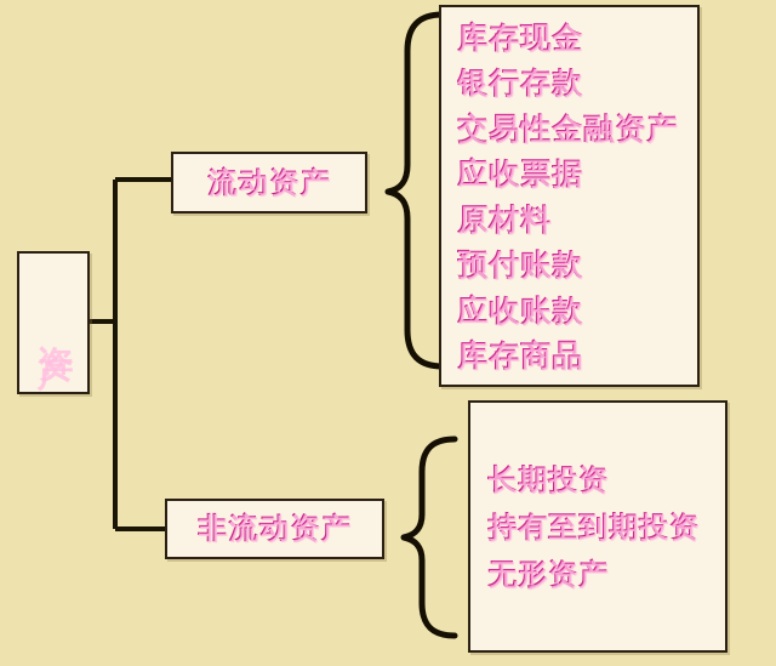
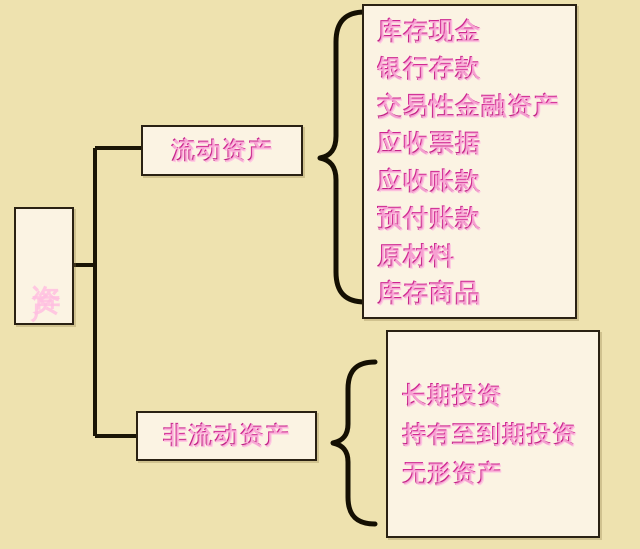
  流动资产
  非流动资产
  库存现金
  银行存款
  交易性金融资产
  应收票据
- 原材料
+ 应收账款
  预付账款
- 应收账款
+ 原材料
  库存商品
  长期投资
  持有至到期投资
  无形资产
